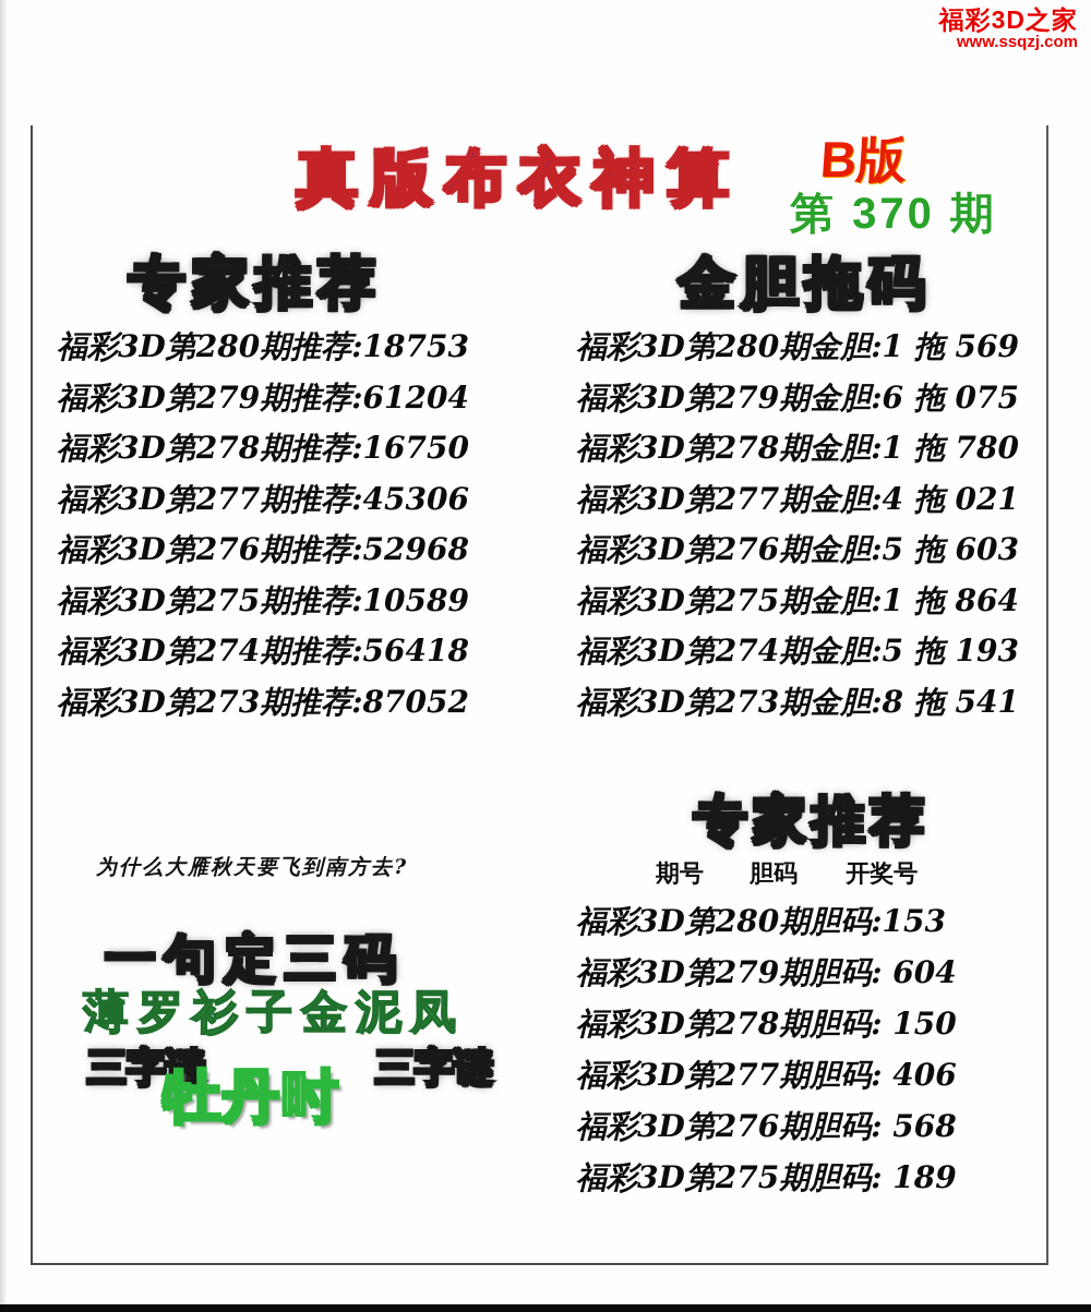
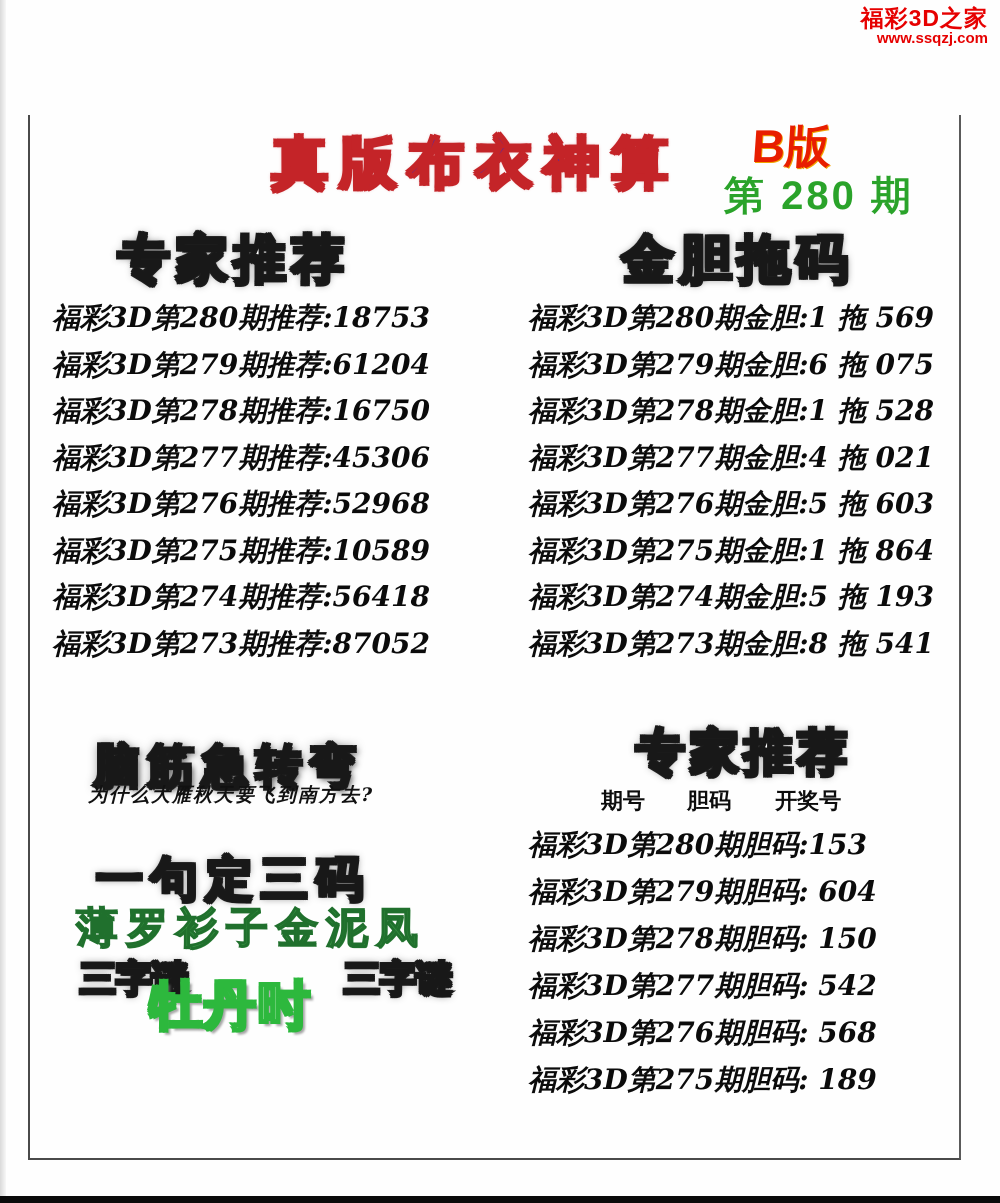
  福彩3D之家
  www.ssqzj.com
  真版布衣神算
- 第 370 期
+ 第 280 期
  专家推荐
  福彩3D第280期推荐:18753
  福彩3D第279期推荐:61204
  福彩3D第278期推荐:16750
  福彩3D第277期推荐:45306
  福彩3D第276期推荐:52968
  福彩3D第275期推荐:10589
  福彩3D第274期推荐:56418
  福彩3D第273期推荐:87052
  金胆拖码
  福彩3D第280期金胆:1 拖 569
  福彩3D第279期金胆:6 拖 075
- 福彩3D第278期金胆:1 拖 780
+ 福彩3D第278期金胆:1 拖 528
  福彩3D第277期金胆:4 拖 021
  福彩3D第276期金胆:5 拖 603
  福彩3D第275期金胆:1 拖 864
  福彩3D第274期金胆:5 拖 193
  福彩3D第273期金胆:8 拖 541
+ 脑筋急转弯
  为什么大雁秋天要飞到南方去?
  一句定三码
  薄罗衫子金泥凤
  牡丹时
  三字谜
  专家推荐
  期号 胆码 开奖号
  福彩3D第280期胆码:153
  福彩3D第279期胆码: 604
  福彩3D第278期胆码: 150
- 福彩3D第277期胆码: 406
+ 福彩3D第277期胆码: 542
  福彩3D第276期胆码: 568
  福彩3D第275期胆码: 189
